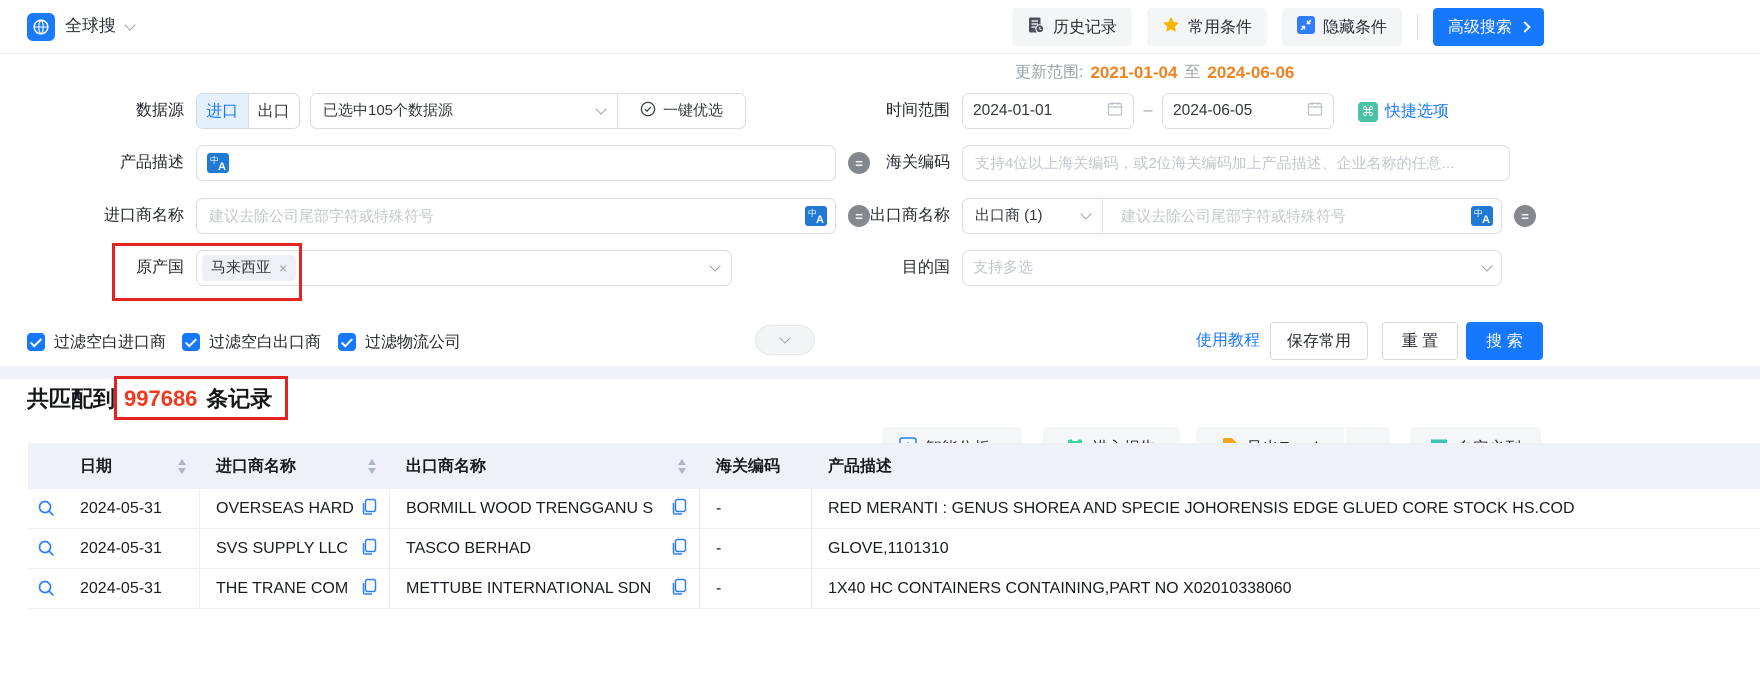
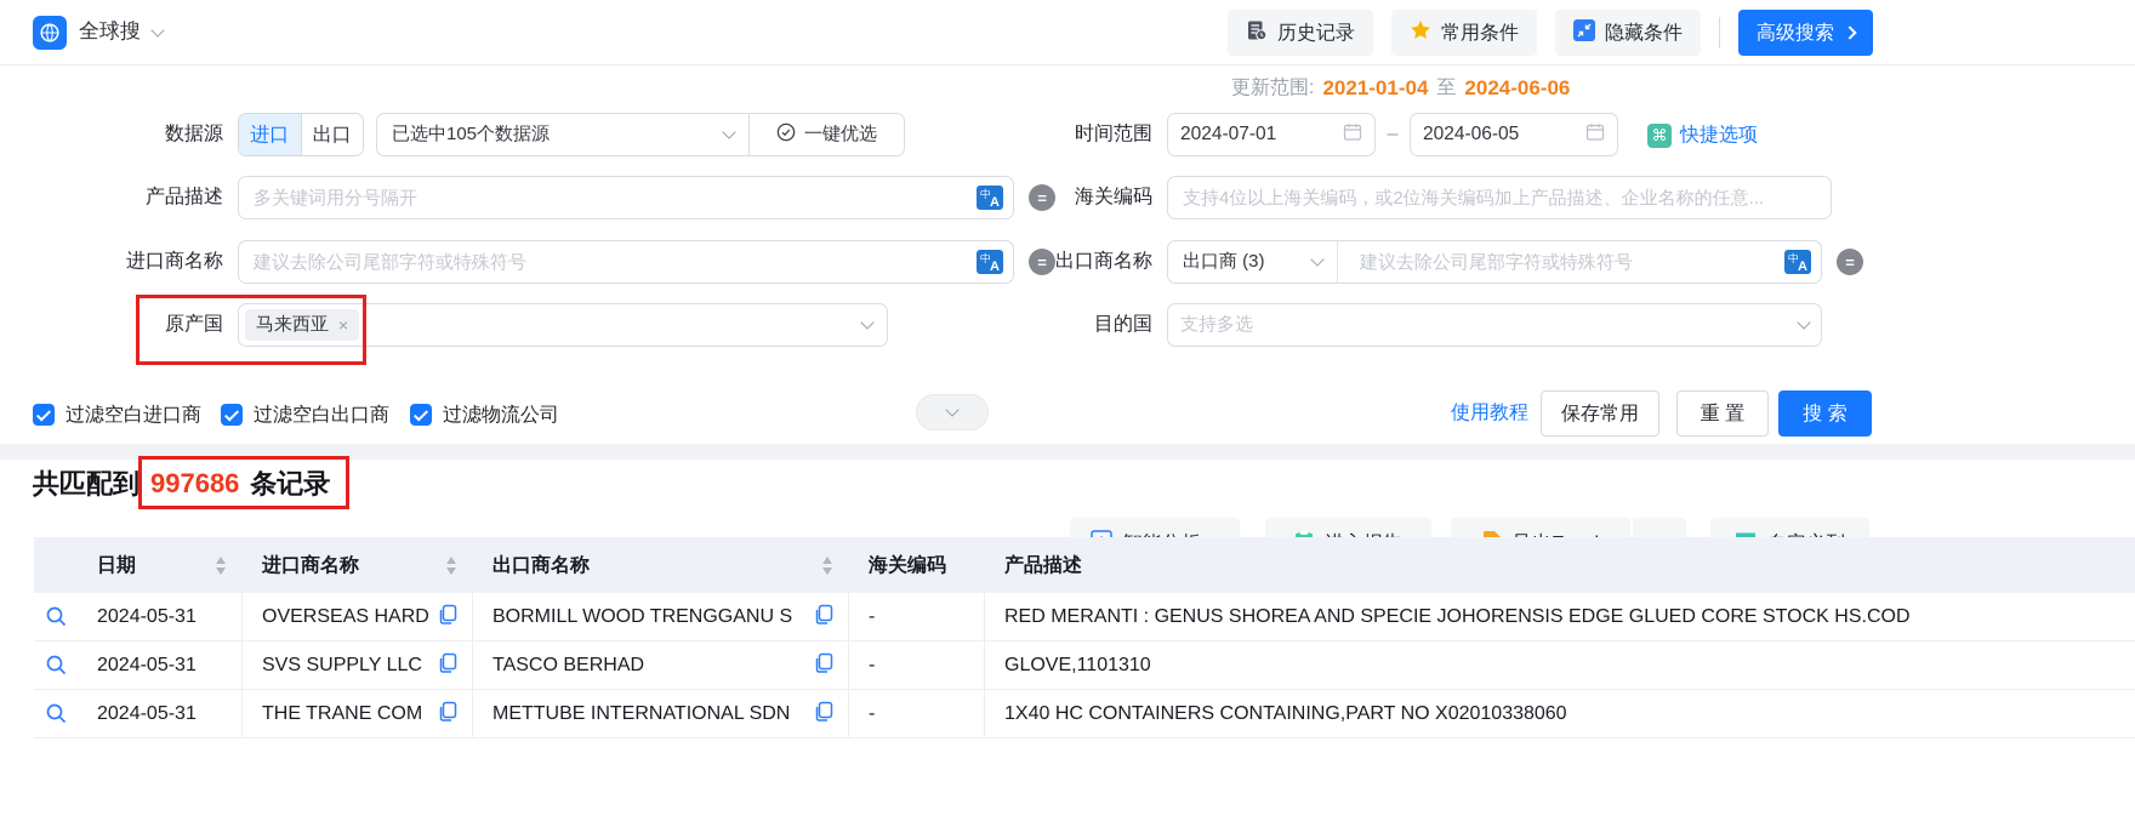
  全球搜
  历史记录
  常用条件
  隐藏条件
  高级搜索
  更新范围:
  2021-01-04
  至
  2024-06-06
  数据源
  进口
  出口
  已选中105个数据源
  一键优选
  时间范围
- 2024-01-01
+ 2024-07-01
  –
  2024-06-05
  ⌘
  快捷选项
  产品描述
+ 多关键词用分号隔开
  中
  A
  =
  海关编码
  支持4位以上海关编码，或2位海关编码加上产品描述、企业名称的任意...
  进口商名称
  建议去除公司尾部字符或特殊符号
  中
  A
  =
  出口商名称
- 出口商 (1)
+ 出口商 (3)
  建议去除公司尾部字符或特殊符号
  中
  A
  =
  原产国
  马来西亚
  ×
  目的国
  支持多选
  过滤空白进口商
  过滤空白出口商
  过滤物流公司
  使用教程
  保存常用
  重 置
  搜 索
  共匹配到
  997686
  条记录
  日期
  进口商名称
  出口商名称
  海关编码
  产品描述
  2024-05-31
  OVERSEAS HARD
  BORMILL WOOD TRENGGANU S
  -
  RED MERANTI : GENUS SHOREA AND SPECIE JOHORENSIS EDGE GLUED CORE STOCK HS.COD
  2024-05-31
  SVS SUPPLY LLC
  TASCO BERHAD
  -
  GLOVE,1101310
  2024-05-31
  THE TRANE COM
  METTUBE INTERNATIONAL SDN
  -
  1X40 HC CONTAINERS CONTAINING,PART NO X02010338060
